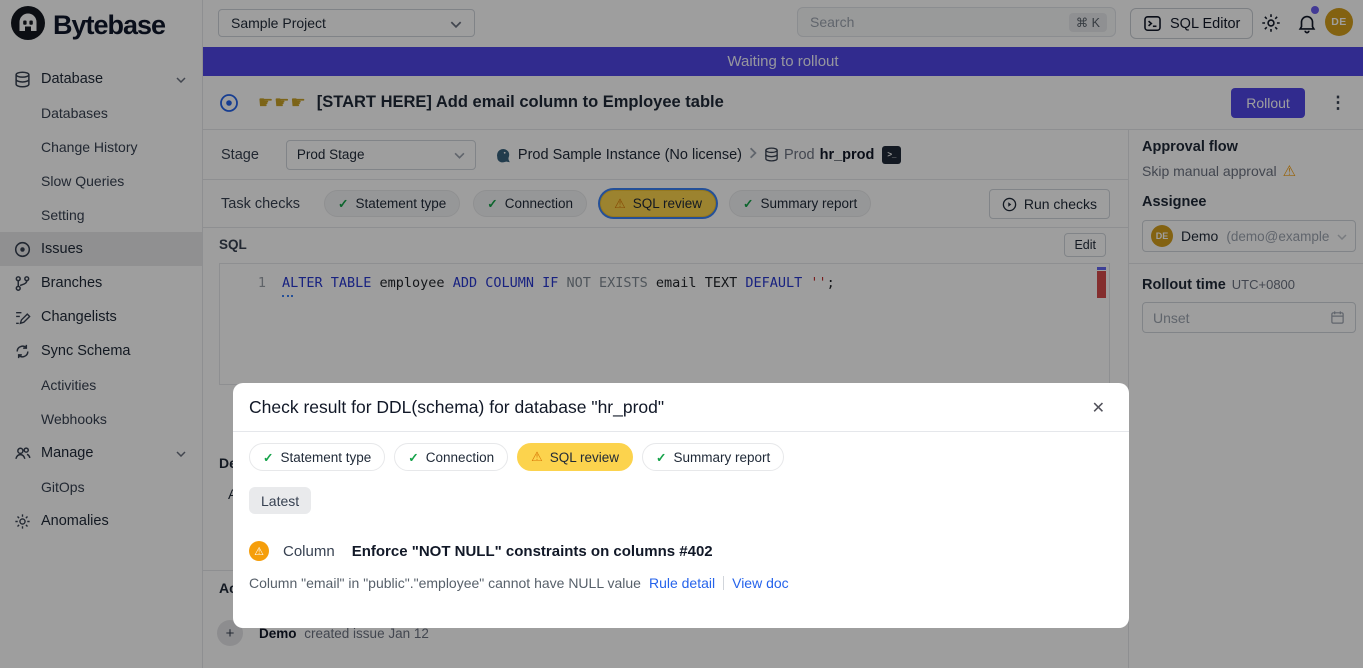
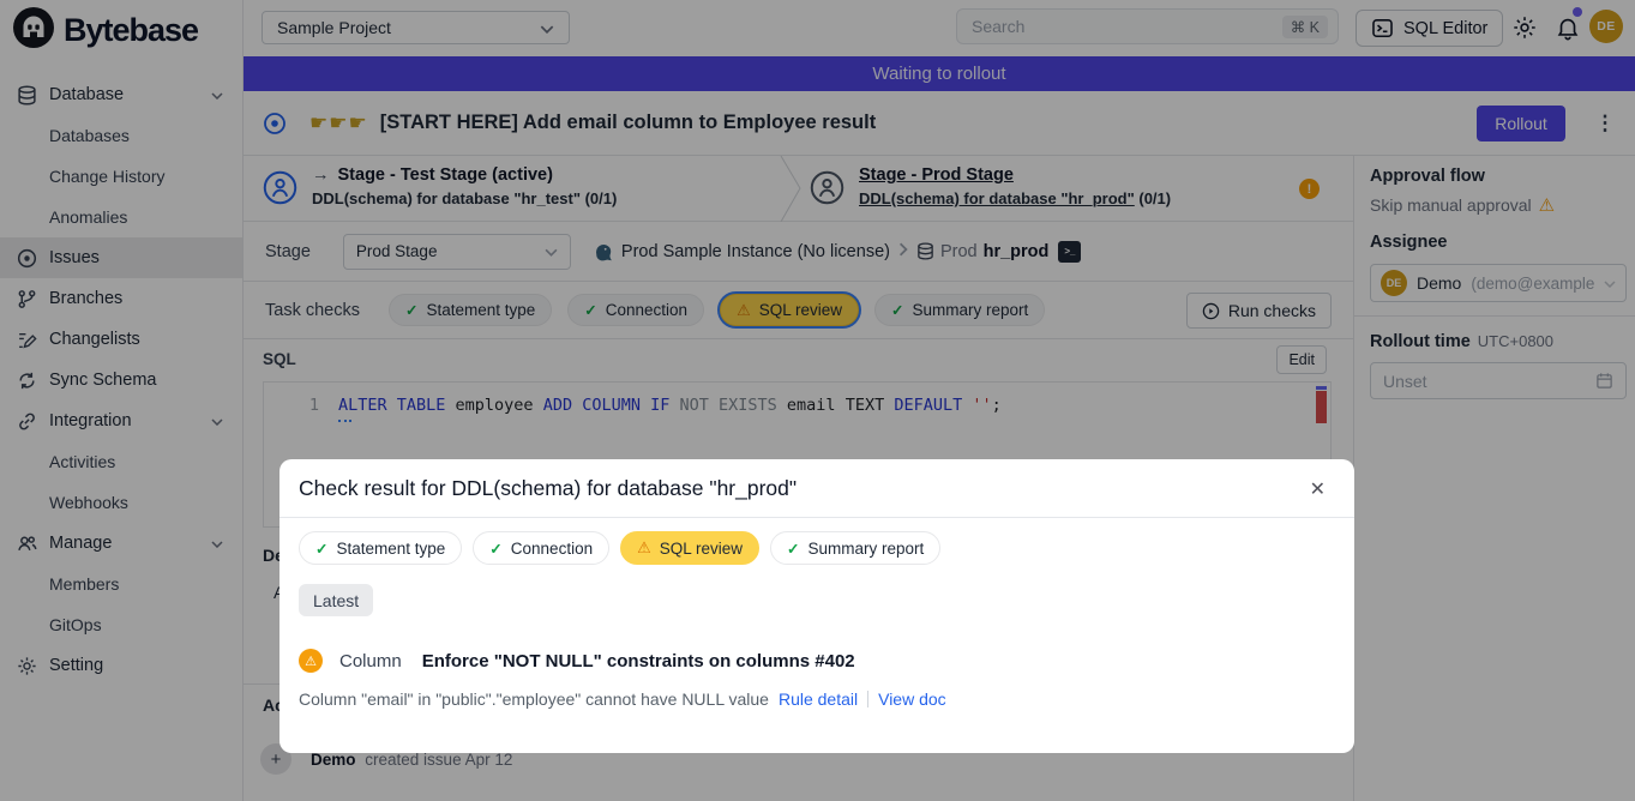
  Bytebase
  Database
  Databases
  Change History
- Slow Queries
- Setting
+ Anomalies
  Issues
  Branches
  Changelists
  Sync Schema
+ Integration
  Activities
  Webhooks
  Manage
+ Members
  GitOps
- Anomalies
+ Setting
  Sample Project
  Search
  ⌘ K
  SQL Editor
  DE
  Waiting to rollout
  ☛☛☛
- [START HERE] Add email column to Employee table
+ [START HERE] Add email column to Employee result
  Rollout
+ →
+ Stage - Test Stage (active)
+ DDL(schema) for database "hr_test" (0/1)
+ Stage - Prod Stage
+ DDL(schema) for database "hr_prod" (0/1)
  Stage
  Prod Stage
  Prod Sample Instance (No license)
  Prod
  hr_prod
  Task checks
  Statement type
  Connection
  SQL review
  Summary report
  Run checks
  SQL
  Edit
  1
  ALTER TABLE employee ADD COLUMN IF NOT EXISTS email TEXT DEFAULT '';
- Demo created issue Jan 12
+ Demo created issue Apr 12
  Approval flow
  Skip manual approval
  Assignee
  DE
  Demo
  (demo@example
  Rollout time UTC+0800
  Unset
  Check result for DDL(schema) for database "hr_prod"
  ✕
  Statement type
  Connection
  SQL review
  Summary report
  Latest
  Column
  Enforce "NOT NULL" constraints on columns #402
  Column "email" in "public"."employee" cannot have NULL value
  Rule detail
  View doc
